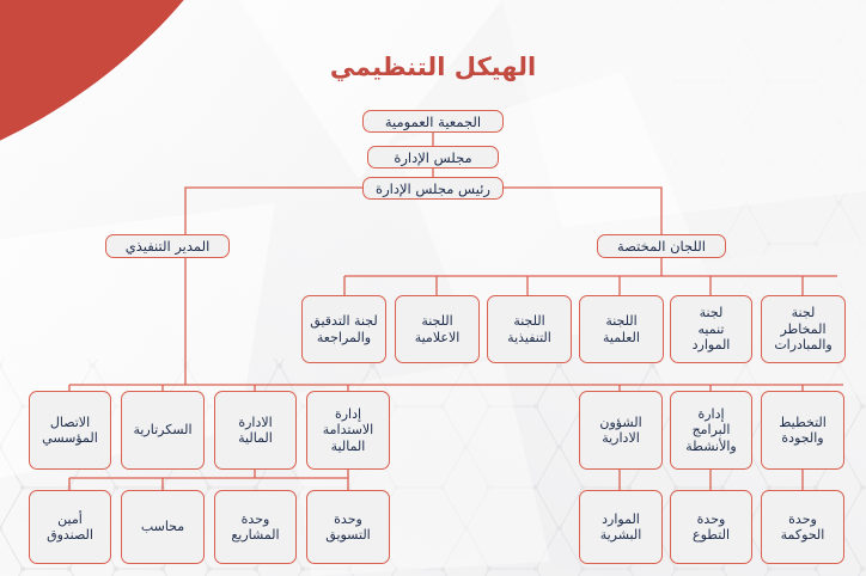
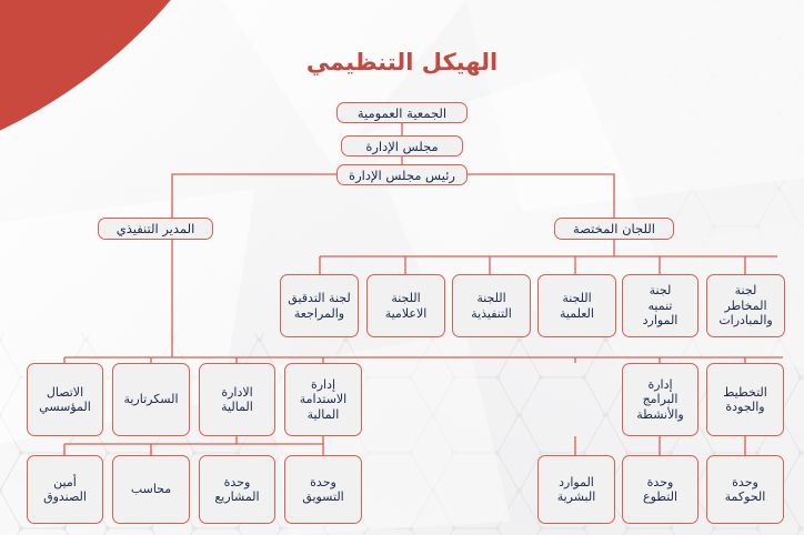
  الهيكل التنظيمي
  الجمعية العمومية
  مجلس الإدارة
  رئيس مجلس الإدارة
  المدير التنفيذي
  اللجان المختصة
  لجنة التدقيق
  والمراجعة
  اللجنة
  الاعلامية
  اللجنة
  التنفيذية
  اللجنة
  العلمية
  لجنة
  تنميه
  الموارد
  لجنة
  المخاطر
  والمبادرات
  الاتصال
  المؤسسي
  السكرتارية
  الادارة
  المالية
  إدارة
  الاستدامة
  المالية
- الشؤون
- الادارية
  إدارة
  البرامج
  والأنشطة
  التخطيط
  والجودة
  أمين
  الصندوق
  محاسب
  وحدة
  المشاريع
  وحدة
  التسويق
  الموارد
  البشرية
  وحدة
  التطوع
  وحدة
  الحوكمة
